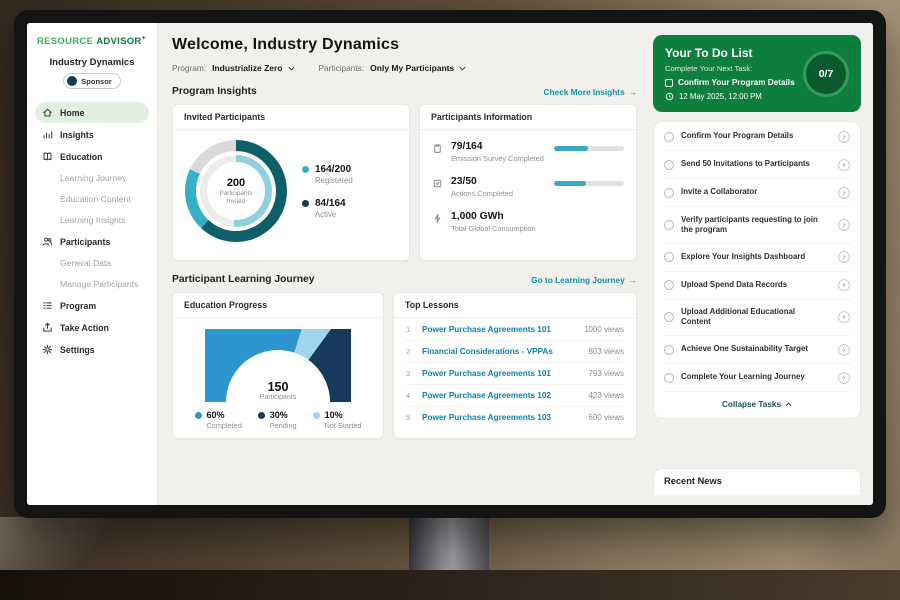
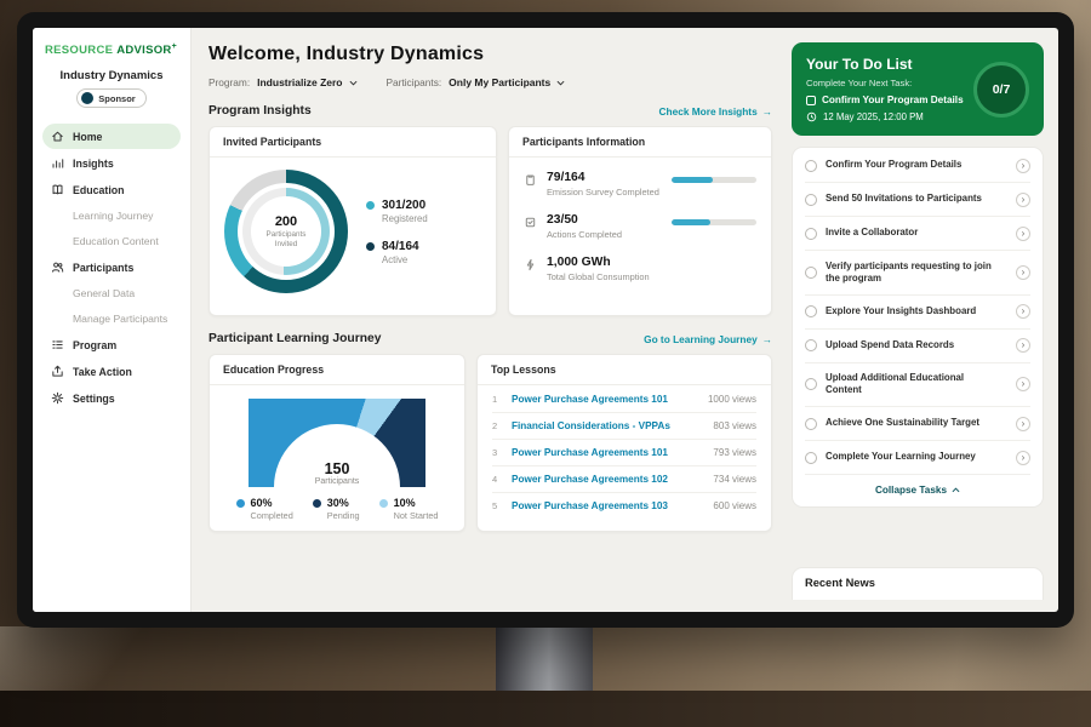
  RESOURCE ADVISOR
  Industry Dynamics
  Sponsor
  Home
  Insights
  Education
  Learning Journey
  Education Content
- Learning Insights
  Participants
  General Data
  Manage Participants
  Program
  Take Action
  Settings
  Welcome, Industry Dynamics
  Program:
  Industrialize Zero
  Participants:
  Only My Participants
  Program Insights
  Check More Insights
  →
  Invited Participants
  200
- 164/200
+ 301/200
  Registered
  84/164
  Active
  Participants Information
  79/164
  Emission Survey Completed
  23/50
  Actions Completed
  1,000 GWh
  Total Global Consumption
  Participant Learning Journey
  Go to Learning Journey
  →
  Education Progress
  150
  60%
  Completed
  30%
  Pending
  10%
  Not Started
  Top Lessons
  1
  Power Purchase Agreements 101
  1000 views
  2
  Financial Considerations - VPPAs
  803 views
  3
  Power Purchase Agreements 101
  793 views
  4
  Power Purchase Agreements 102
- 423 views
+ 734 views
  5
  Power Purchase Agreements 103
  600 views
  Your To Do List
  Complete Your Next Task:
  Confirm Your Program Details
  12 May 2025, 12:00 PM
  0/7
  Confirm Your Program Details
  ›
  Send 50 Invitations to Participants
  ›
  Invite a Collaborator
  ›
  Verify participants requesting to join the program
  ›
  Explore Your Insights Dashboard
  ›
  Upload Spend Data Records
  ›
  Upload Additional Educational Content
  ›
  Achieve One Sustainability Target
  ›
  Complete Your Learning Journey
  ›
  Collapse Tasks
  Recent News
